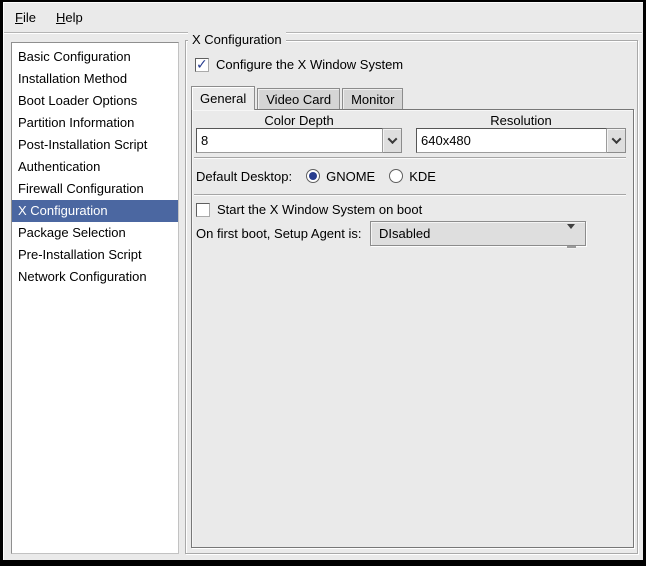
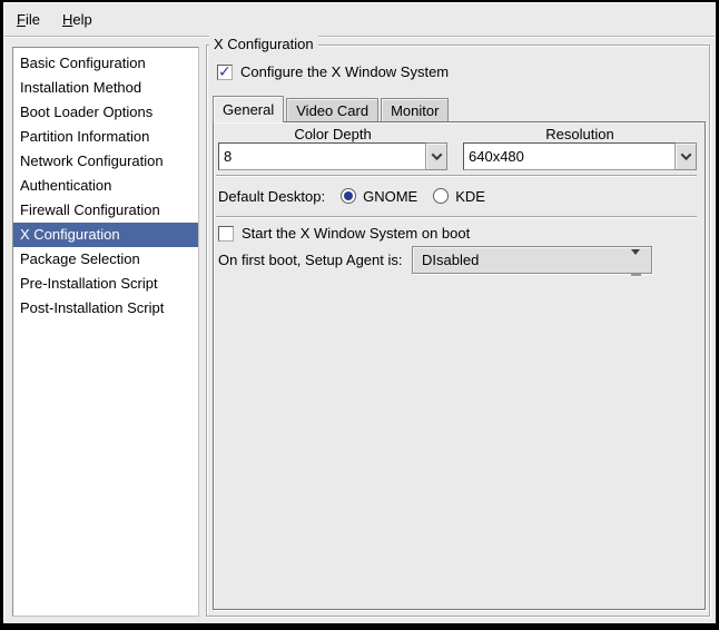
  File
  Help
  Basic Configuration
  Installation Method
  Boot Loader Options
  Partition Information
- Post-Installation Script
+ Network Configuration
  Authentication
  Firewall Configuration
  X Configuration
  Package Selection
  Pre-Installation Script
- Network Configuration
+ Post-Installation Script
  X Configuration
  ✓
  Configure the X Window System
  General
  Video Card
  Monitor
  Color Depth
  Resolution
  8
  640x480
  Default Desktop:
  GNOME
  KDE
  Start the X Window System on boot
  On first boot, Setup Agent is:
  DIsabled
